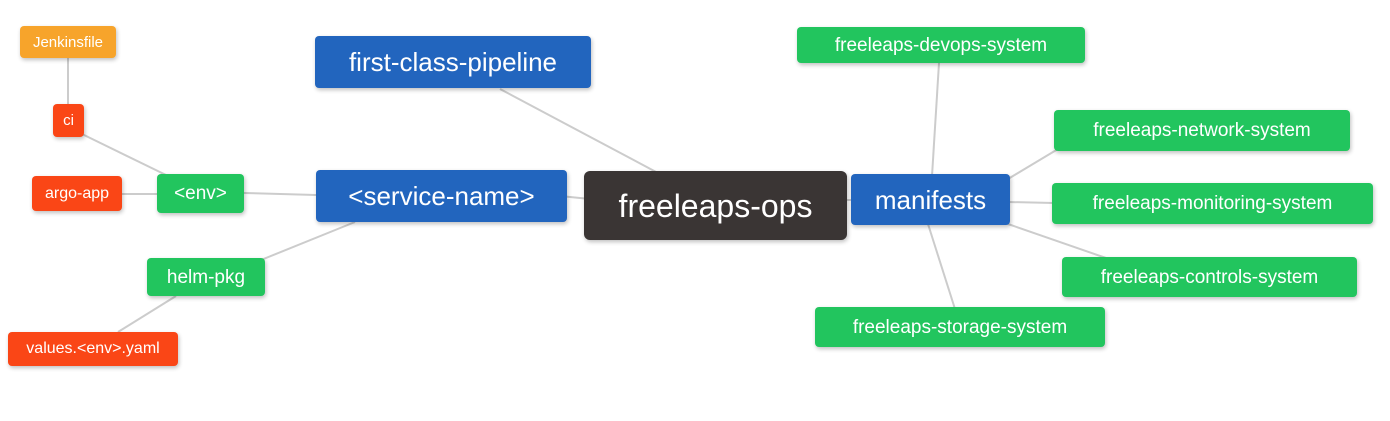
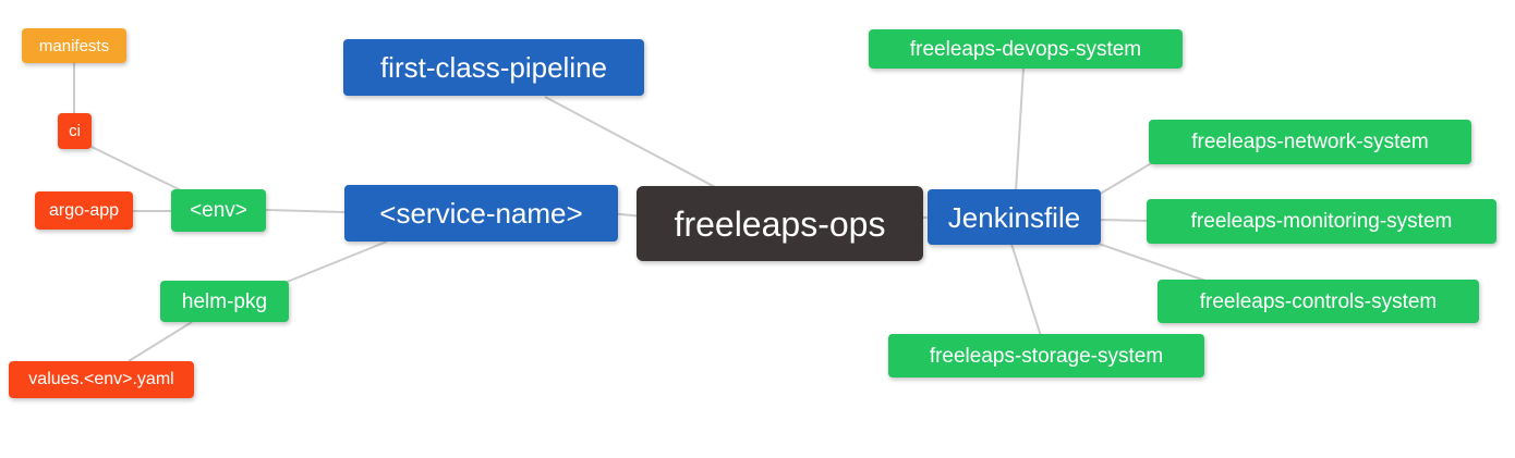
- Jenkinsfile
+ manifests
  ci
  argo-app
  <env>
  first-class-pipeline
  <service-name>
  freeleaps-ops
- manifests
+ Jenkinsfile
  helm-pkg
  values.<env>.yaml
  freeleaps-devops-system
  freeleaps-network-system
  freeleaps-monitoring-system
  freeleaps-controls-system
  freeleaps-storage-system
